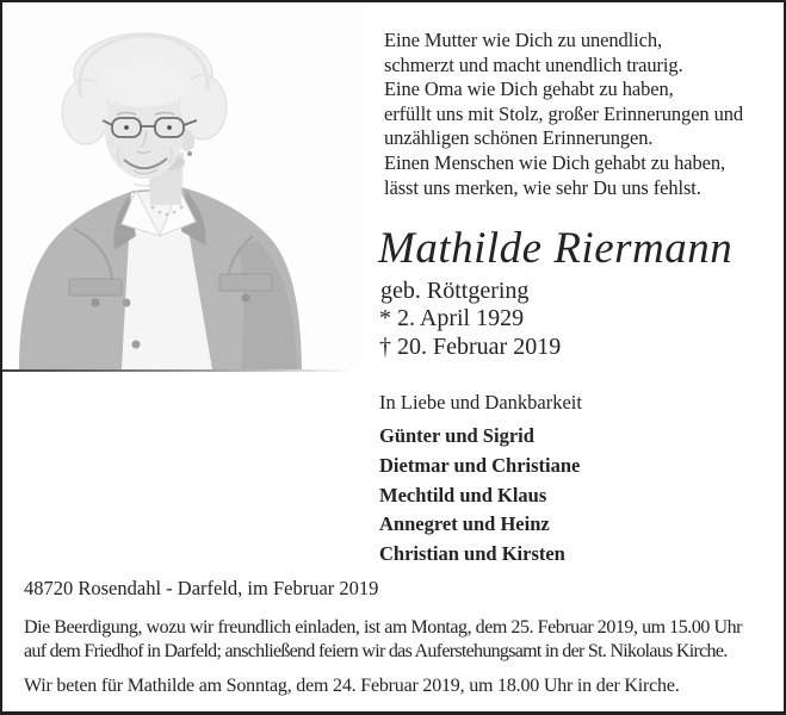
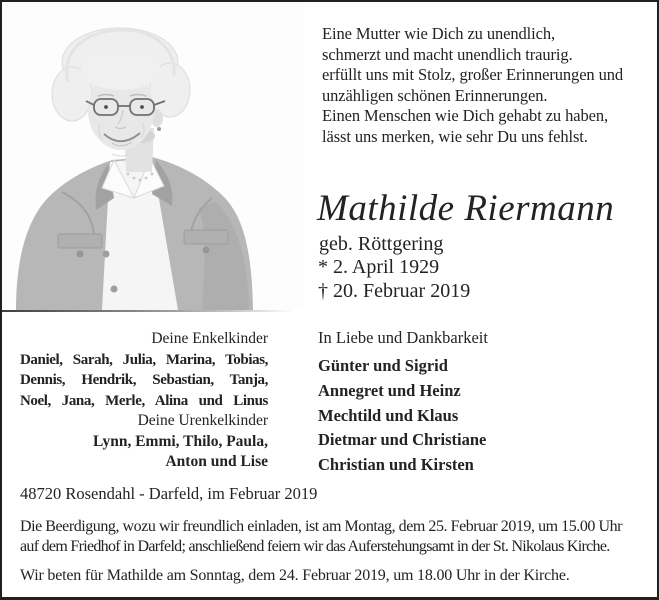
  Eine Mutter wie Dich zu unendlich,
  schmerzt und macht unendlich traurig.
- Eine Oma wie Dich gehabt zu haben,
  erfüllt uns mit Stolz, großer Erinnerungen und
  unzähligen schönen Erinnerungen.
  Einen Menschen wie Dich gehabt zu haben,
  lässt uns merken, wie sehr Du uns fehlst.
  Mathilde Riermann
  geb. Röttgering
  * 2. April 1929
  † 20. Februar 2019
+ Deine Enkelkinder
+ Daniel, Sarah, Julia, Marina, Tobias,
+ Dennis, Hendrik, Sebastian, Tanja,
+ Noel, Jana, Merle, Alina und Linus
+ Deine Urenkelkinder
+ Lynn, Emmi, Thilo, Paula,
+ Anton und Lise
  In Liebe und Dankbarkeit
  Günter und Sigrid
- Dietmar und Christiane
+ Annegret und Heinz
  Mechtild und Klaus
- Annegret und Heinz
+ Dietmar und Christiane
  Christian und Kirsten
  48720 Rosendahl - Darfeld, im Februar 2019
  Die Beerdigung, wozu wir freundlich einladen, ist am Montag, dem 25. Februar 2019, um 15.00 Uhr
  auf dem Friedhof in Darfeld; anschließend feiern wir das Auferstehungsamt in der St. Nikolaus Kirche.
  Wir beten für Mathilde am Sonntag, dem 24. Februar 2019, um 18.00 Uhr in der Kirche.
